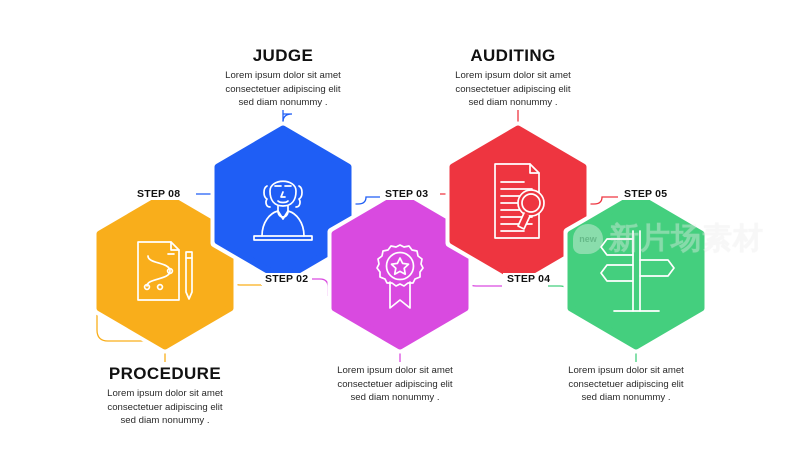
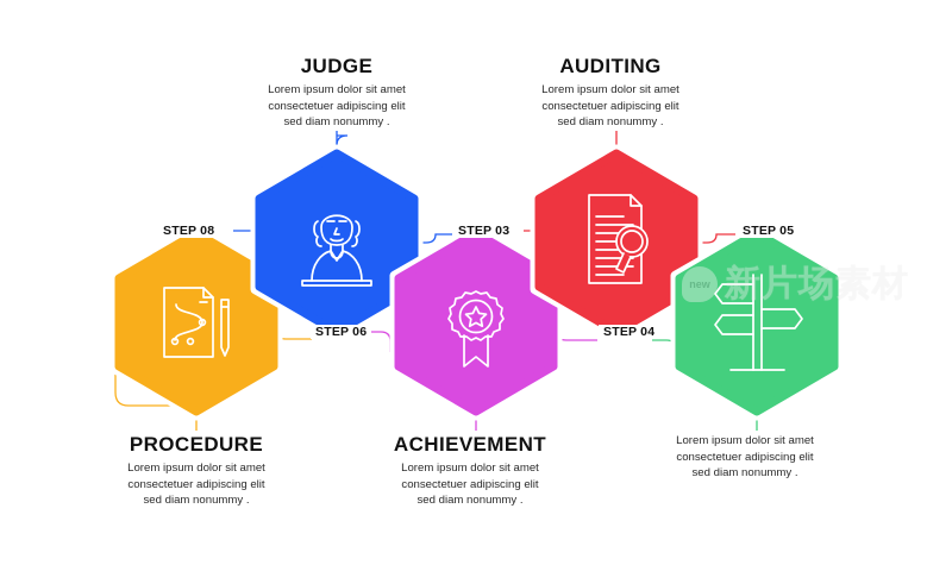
  STEP 08
- STEP 02
+ STEP 06
  STEP 03
  STEP 04
  STEP 05
  JUDGE
  Lorem ipsum dolor sit amet
  consectetuer adipiscing elit
  sed diam nonummy .
  AUDITING
  Lorem ipsum dolor sit amet
  consectetuer adipiscing elit
  sed diam nonummy .
  PROCEDURE
  Lorem ipsum dolor sit amet
  consectetuer adipiscing elit
  sed diam nonummy .
+ ACHIEVEMENT
  Lorem ipsum dolor sit amet
  consectetuer adipiscing elit
  sed diam nonummy .
  Lorem ipsum dolor sit amet
  consectetuer adipiscing elit
  sed diam nonummy .
  new
  新片场素材
